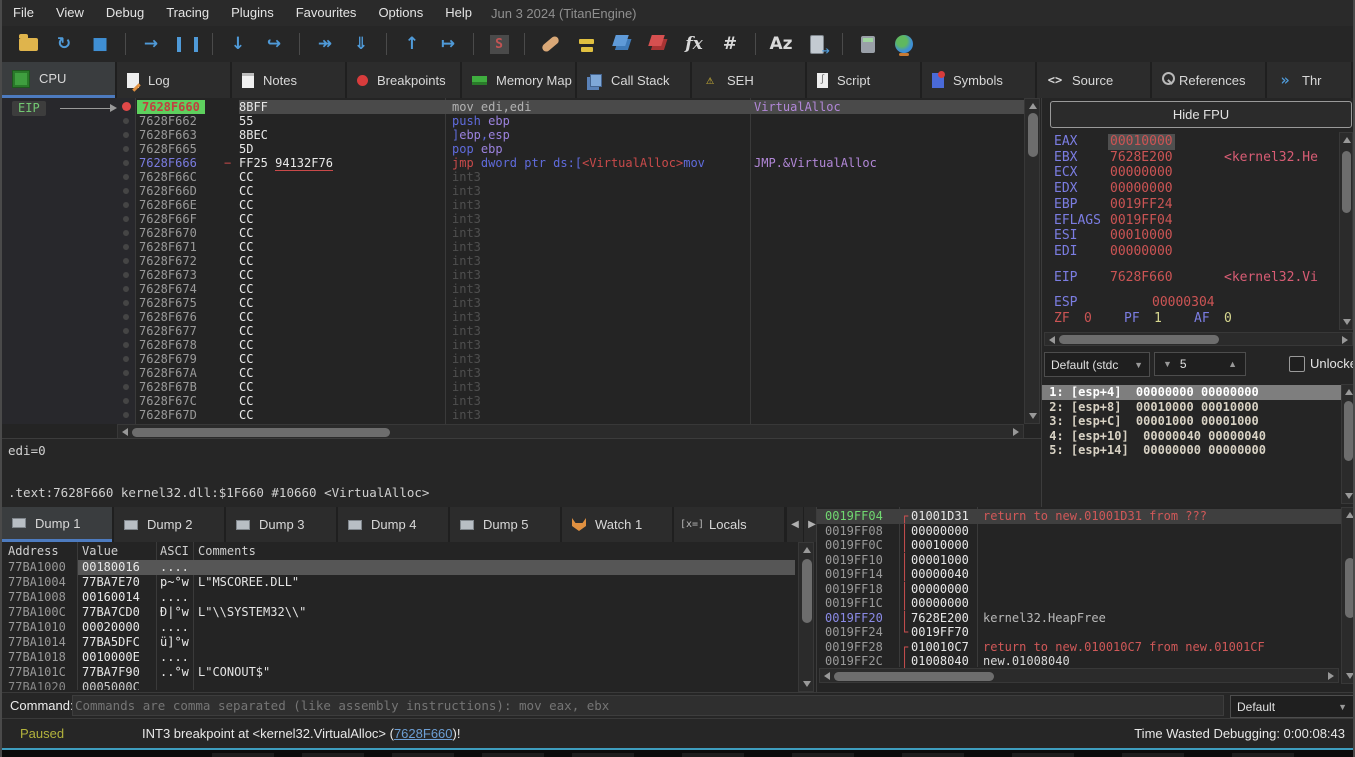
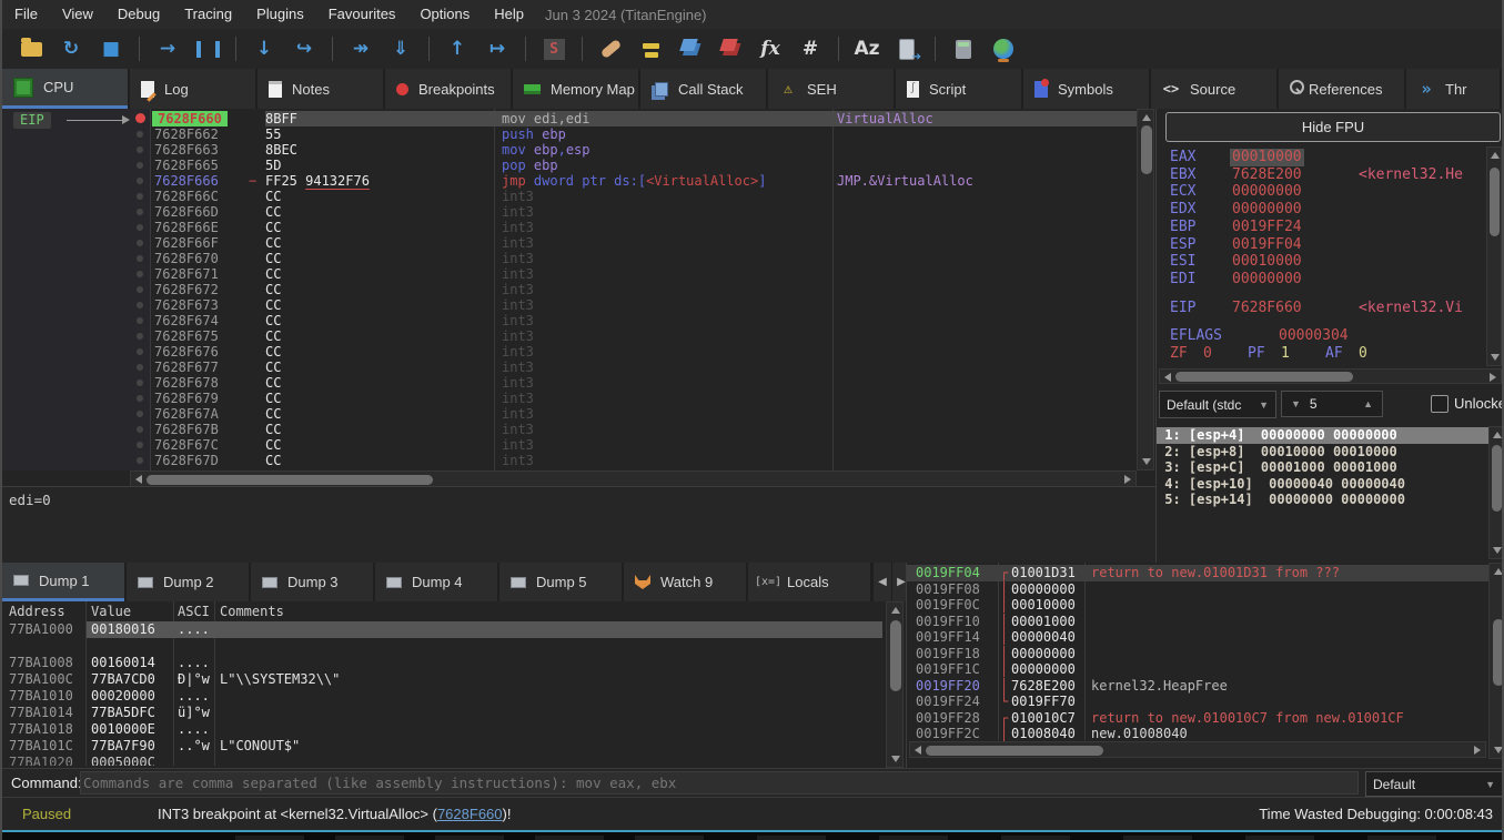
  File
  View
  Debug
  Tracing
  Plugins
  Favourites
  Options
  Help
  Jun 3 2024 (TitanEngine)
  ↻
  ■
  →
  ↓
  ↪
  ↠
  ⇓
  ↑
  ↦
  S
  fx
  #
  Az
  CPU
  Log
  Notes
  Breakpoints
  Memory Map
  Call Stack
  ⚠
  SEH
  ∫
  Script
  Symbols
  <>
  Source
  References
  »
  Thr
  EIP
  7628F660
  8BFF
  mov edi,edi
  VirtualAlloc
  7628F662
  55
  push ebp
  7628F663
  8BEC
- ]ebp,esp
+ mov ebp,esp
  7628F665
  5D
  pop ebp
  7628F666
  −
  FF25 94132F76
- jmp dword ptr ds:[<VirtualAlloc>mov
+ jmp dword ptr ds:[<VirtualAlloc>]
  JMP.&VirtualAlloc
  7628F66C
  CC
  int3
  7628F66D
  CC
  int3
  7628F66E
  CC
  int3
  7628F66F
  CC
  int3
  7628F670
  CC
  int3
  7628F671
  CC
  int3
  7628F672
  CC
  int3
  7628F673
  CC
  int3
  7628F674
  CC
  int3
  7628F675
  CC
  int3
  7628F676
  CC
  int3
  7628F677
  CC
  int3
  7628F678
  CC
  int3
  7628F679
  CC
  int3
  7628F67A
  CC
  int3
  7628F67B
  CC
  int3
  7628F67C
  CC
  int3
  7628F67D
  CC
  int3
  edi=0
- .text:7628F660 kernel32.dll:$1F660 #10660 <VirtualAlloc>
  Hide FPU
  EAX
  00010000
  EBX
  7628E200
  <kernel32.He
  ECX
  00000000
  EDX
  00000000
  EBP
  0019FF24
- EFLAGS
+ ESP
  0019FF04
  ESI
  00010000
  EDI
  00000000
  EIP
  7628F660
  <kernel32.Vi
- ESP
+ EFLAGS
  00000304
  ZF
  0
  PF
  1
  AF
  0
  Default (stdc
  ▼
  ▼
  5
  ▲
  Unlock
  1: [esp+4] 00000000 00000000
  2: [esp+8] 00010000 00010000
  3: [esp+C] 00001000 00001000
  4: [esp+10] 00000040 00000040
  5: [esp+14] 00000000 00000000
  Dump 1
  Dump 2
  Dump 3
  Dump 4
  Dump 5
- Watch 1
+ Watch 9
  [x=]
  Locals
  ◀
  ▶
  Address
  Value
  ASCI
  Comments
  77BA1000
  00180016
  ....
- 77BA1004
- 77BA7E70
- p~°w
- L"MSCOREE.DLL"
  77BA1008
  00160014
  ....
  77BA100C
  77BA7CD0
  Ð|°w
  L"\\SYSTEM32\\"
  77BA1010
  00020000
  ....
  77BA1014
  77BA5DFC
  ü]°w
  77BA1018
  0010000E
  ....
  77BA101C
  77BA7F90
  ..°w
  L"CONOUT$"
  77BA1020
  0005000C
  0019FF04
  ┌
  01001D31
  return to new.01001D31 from ???
  0019FF08
  │
  00000000
  0019FF0C
  │
  00010000
  0019FF10
  │
  00001000
  0019FF14
  │
  00000040
  0019FF18
  │
  00000000
  0019FF1C
  │
  00000000
  0019FF20
  │
  7628E200
  kernel32.HeapFree
  0019FF24
  └
  0019FF70
  0019FF28
  ┌
  010010C7
  return to new.010010C7 from new.01001CF
  0019FF2C
  │
  01008040
  new.01008040
  Command
  Commands are comma separated (like assembly instructions): mov eax, ebx
  Default
  ▼
  Paused
  INT3 breakpoint at <kernel32.VirtualAlloc> (7628F660)!
  Time Wasted Debugging: 0:00:08:43
